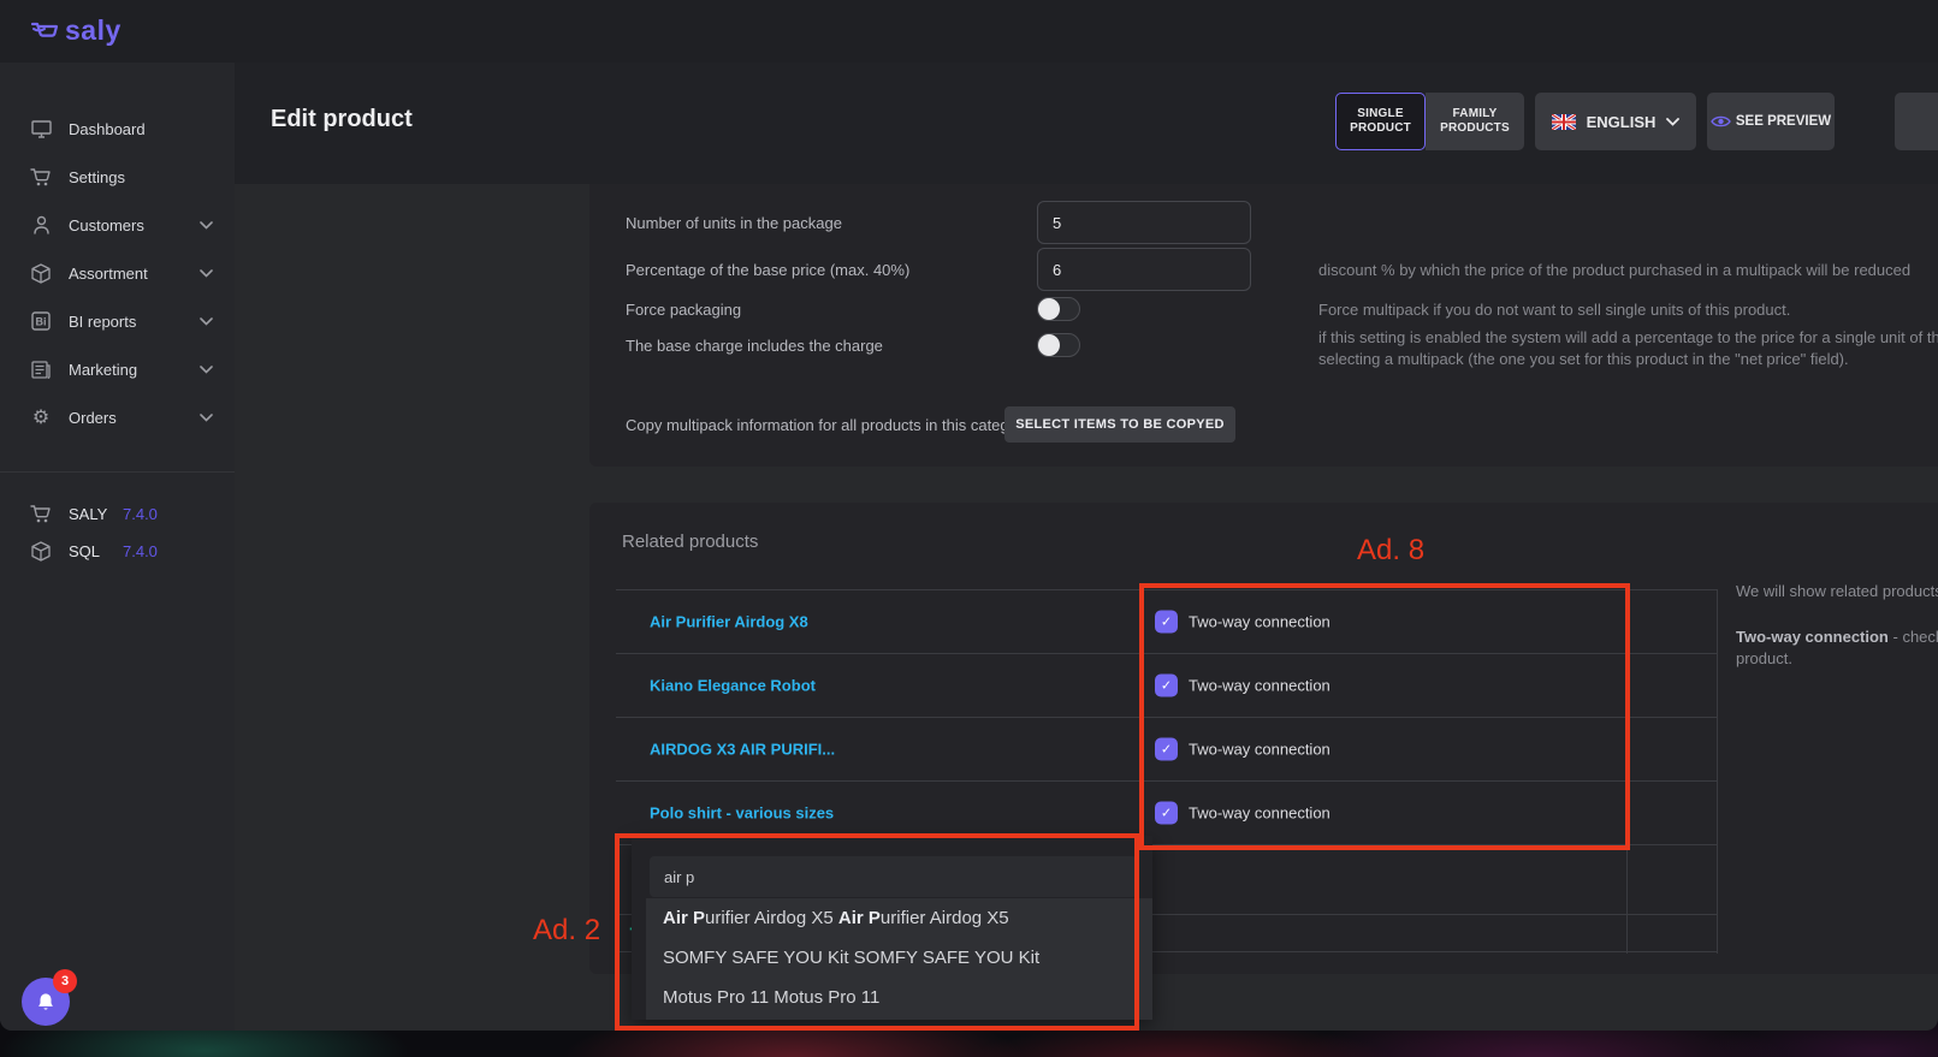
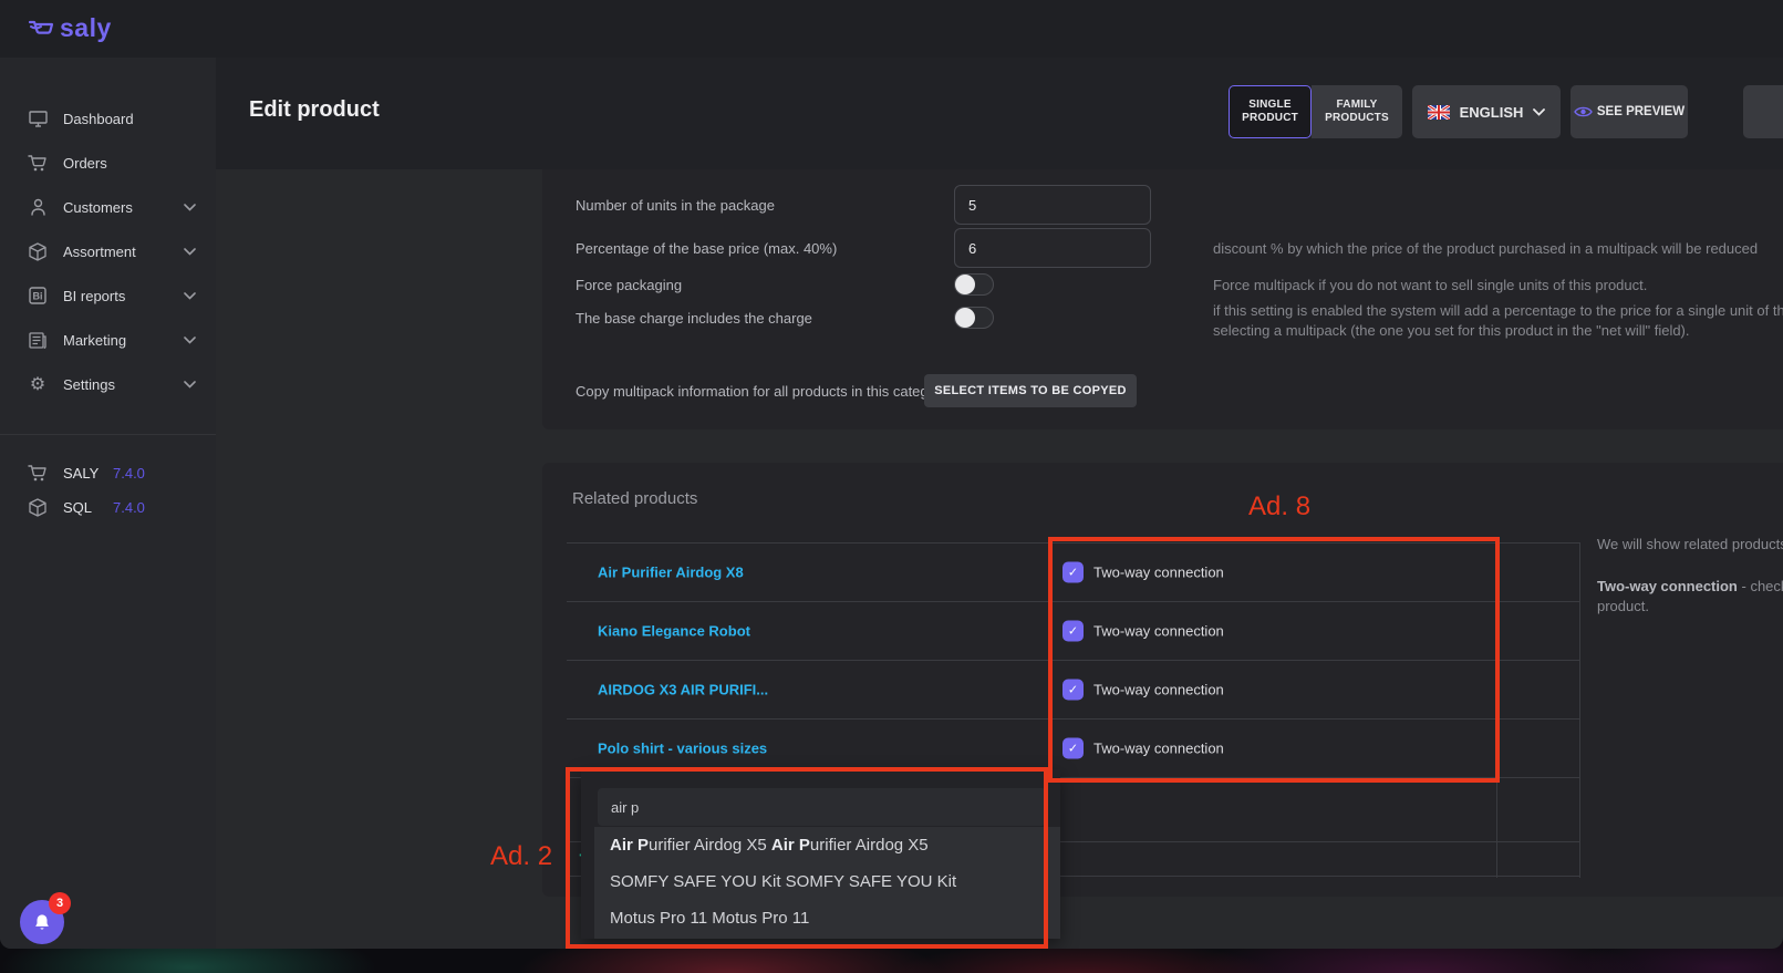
  Number of units in the package
  5
  Percentage of the base price (max. 40%)
  6
  discount % by which the price of the product purchased in a multipack will be reduced
  Force packaging
  Force multipack if you do not want to sell single units of this product.
  The base charge includes the charge
  if this setting is enabled the system will add a percentage to the price for a single unit of th
- selecting a multipack (the one you set for this product in the "net price" field).
+ selecting a multipack (the one you set for this product in the "net will" field).
  Copy multipack information for all products in this cate
  SELECT ITEMS TO BE COPYED
  Related products
  Air Purifier Airdog X8
  ✓
  Two-way connection
  Kiano Elegance Robot
  ✓
  Two-way connection
  AIRDOG X3 AIR PURIFI...
  ✓
  Two-way connection
  Polo shirt - various sizes
  ✓
  Two-way connection
  We will show related product
  Two-way connection - chec
  product.
  air p
  Air P
  urifier Airdog X5
  Air P
  urifier Airdog X5
  SOMFY SAFE YOU Kit SOMFY SAFE YOU Kit
  Motus Pro 11 Motus Pro 11
  Edit product
  SINGLE
  PRODUCT
  FAMILY
  PRODUCTS
  ENGLISH
  SEE PREVIEW
  Dashboard
- Settings
+ Orders
  Customers
  Assortment
  Bi
  BI reports
  Marketing
  ⚙
- Orders
+ Settings
  SALY
  7.4.0
  SQL
  7.4.0
  3
  saly
  Ad. 8
  Ad. 2
